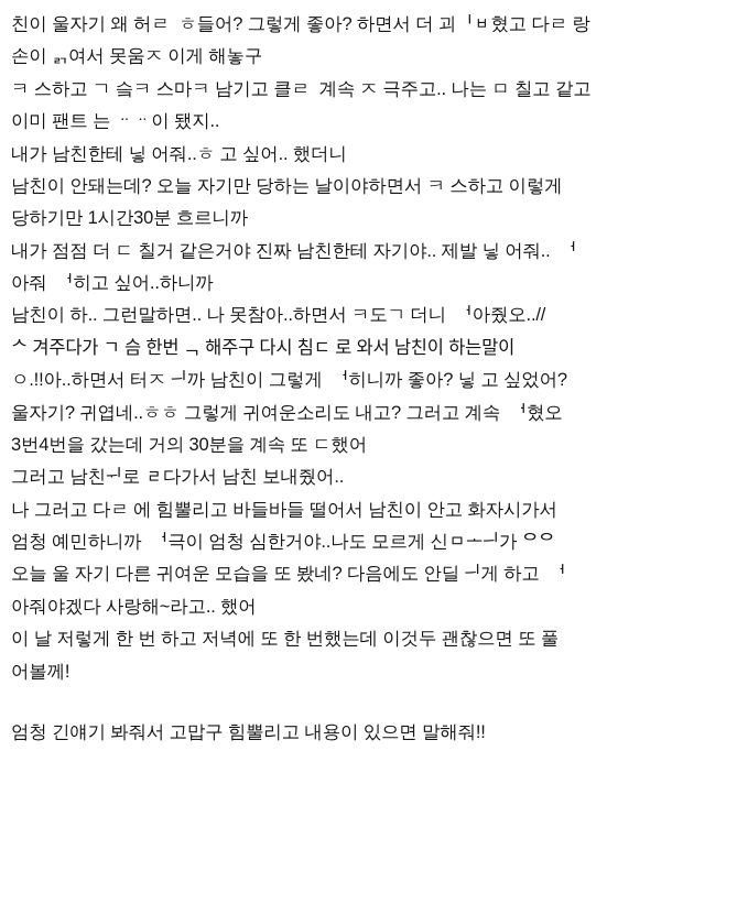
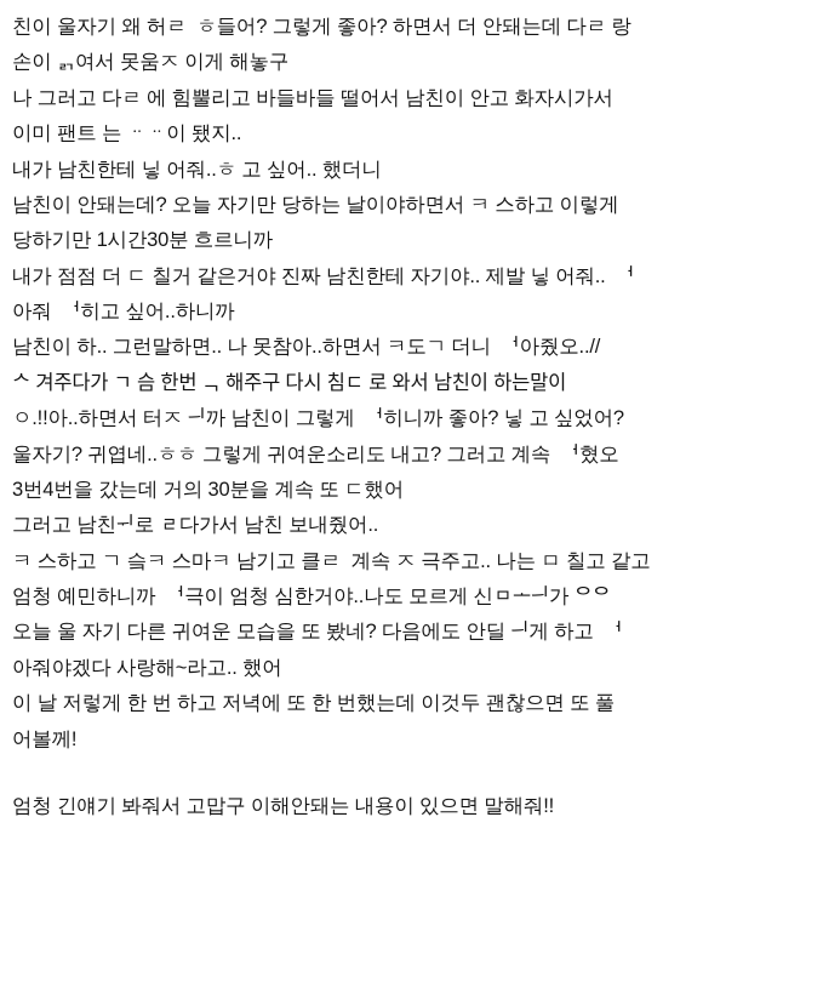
- 친이 울자기 왜 허ㄹ ㅎ들어? 그렇게 좋아? 하면서 더 괴ᅵᆸ혔고 다ㄹ 랑
+ 친이 울자기 왜 허ㄹ ㅎ들어? 그렇게 좋아? 하면서 더 안돼는데 다ㄹ 랑
  손이 ᆰ여서 못움ㅈ 이게 해놓구
- ㅋ 스하고 ㄱ 슼ㅋ 스마ㅋ 남기고 클ㄹ 계속 ㅈ 극주고.. 나는 ㅁ 칠고 같고
+ 나 그러고 다ㄹ 에 힘뿔리고 바들바들 떨어서 남친이 안고 화자시가서
  이미 팬트 는 ᆢᆢ이 됐지..
  내가 남친한테 닣 어줘..ㅎ 고 싶어.. 했더니
  남친이 안돼는데? 오늘 자기만 당하는 날이야하면서 ㅋ 스하고 이렇게
  당하기만 1시간30분 흐르니까
  내가 점점 더 ㄷ 칠거 같은거야 진짜 남친한테 자기야.. 제발 닣 어줘.. ᅥ
  아줘 ᅥ히고 싶어..하니까
  남친이 하.. 그런말하면.. 나 못참아..하면서 ㅋ도ㄱ 더니 ᅥ아줬오..//
  ᄉ 겨주다가 ㄱ 슴 한번 ᆨ 해주구 다시 침ㄷ 로 와서 남친이 하는말이
  ㅇ.!!아..하면서 터ㅈ ᅴ까 남친이 그렇게 ᅥ히니까 좋아? 닣 고 싶었어?
  울자기? 귀엽네..ㅎㅎ 그렇게 귀여운소리도 내고? 그러고 계속 ᅥ혔오
  3번4번을 갔는데 거의 30분을 계속 또 ㄷ했어
  그러고 남친ᅱ로 ᆯ다가서 남친 보내줬어..
- 나 그러고 다ㄹ 에 힘뿔리고 바들바들 떨어서 남친이 안고 화자시가서
+ ㅋ 스하고 ㄱ 슼ㅋ 스마ㅋ 남기고 클ㄹ 계속 ㅈ 극주고.. 나는 ㅁ 칠고 같고
  엄청 예민하니까 ᅥ극이 엄청 심한거야..나도 모르게 신ᆷᅩᅴ가 ᄋᄋ
  오늘 울 자기 다른 귀여운 모습을 또 봤네? 다음에도 안딜 ᅴ게 하고 ᅥ
  아줘야겠다 사랑해~라고.. 했어
  이 날 저렇게 한 번 하고 저녁에 또 한 번했는데 이것두 괜찮으면 또 풀
  어볼께!
- 엄청 긴얘기 봐줘서 고맙구 힘뿔리고 내용이 있으면 말해줘!!
+ 엄청 긴얘기 봐줘서 고맙구 이해안돼는 내용이 있으면 말해줘!!
